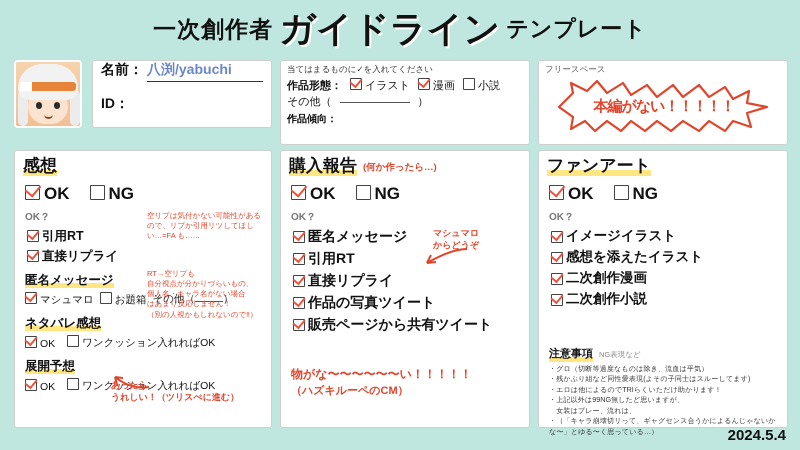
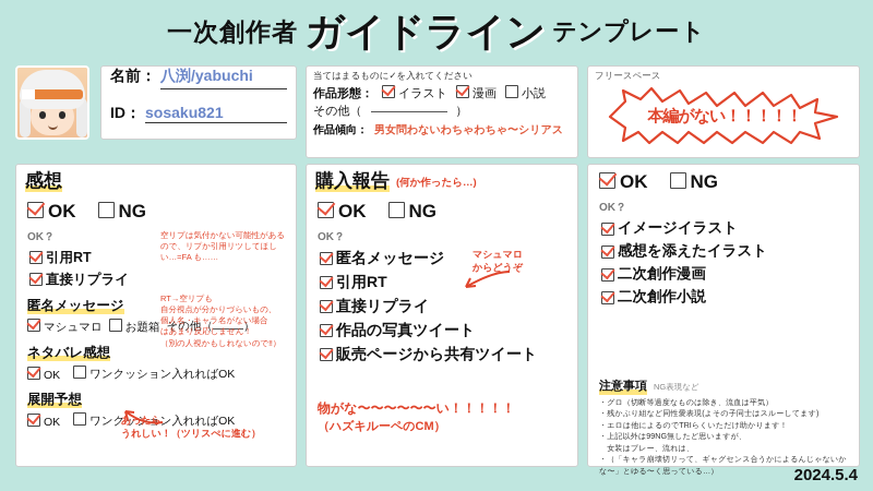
  一次創作者
  ガイドライン
  テンプレート
  名前：
  八渕/yabuchi
  ID：
+ sosaku821
  当てはまるものに✓を入れてください
  作品形態：
  イラスト
  漫画
  小説
  その他（
  ）
  作品傾向：
+ 男女問わないわちゃわちゃ〜シリアス
  フリースペース
  本編がない！！！！！
  感想
  OK
  NG
  OK？
  引用RT
  直接リプライ
  空リプは気付かない可能性があるので、リプか引用リツしてほしい…=FA も……
  RT→空リプも
  自分視点が分かりづらいもの、
  個人名・キャラ名がない場合
  はあまり反応しません！
  （別の人視かもしれないので‼）
  匿名メッセージ
  マシュマロ
  お題箱
  その他（ ）
  ネタバレ感想
  OK
  ワンクッション入れればOK
  展開予想
  OK
  ワンクッョン入れればOK
  あったら
  うれしい！（ツリスぺに進む）
  購入報告
  (何か作ったら…)
  OK
  NG
  OK？
  匿名メッセージ
  引用RT
  直接リプライ
  作品の写真ツイート
  販売ページから共有ツイート
  マシュマロ
  からどうぞ
  物がな〜〜〜〜〜〜い！！！！！
  （ハズキルーペのCM）
- ファンアート
  OK
  NG
  OK？
  イメージイラスト
  感想を添えたイラスト
  二次創作漫画
  二次創作小説
  注意事項
  NG表現など
  ・グロ（切断等過度なものは除き、流血は平気）
  ・残かぶり組など同性愛表現(よその子同士はスルーしてます)
  ・エロは他によるのでTRIらくいただけ助かります！
  ・上記以外は99NG無したど思いますが、
  女装はプレー、流れは、
  ・（「キャラ崩壊切リって、ギャグセンス合うかによるんじゃないかな〜」とゆる〜く思っている…）
  2024.5.4
